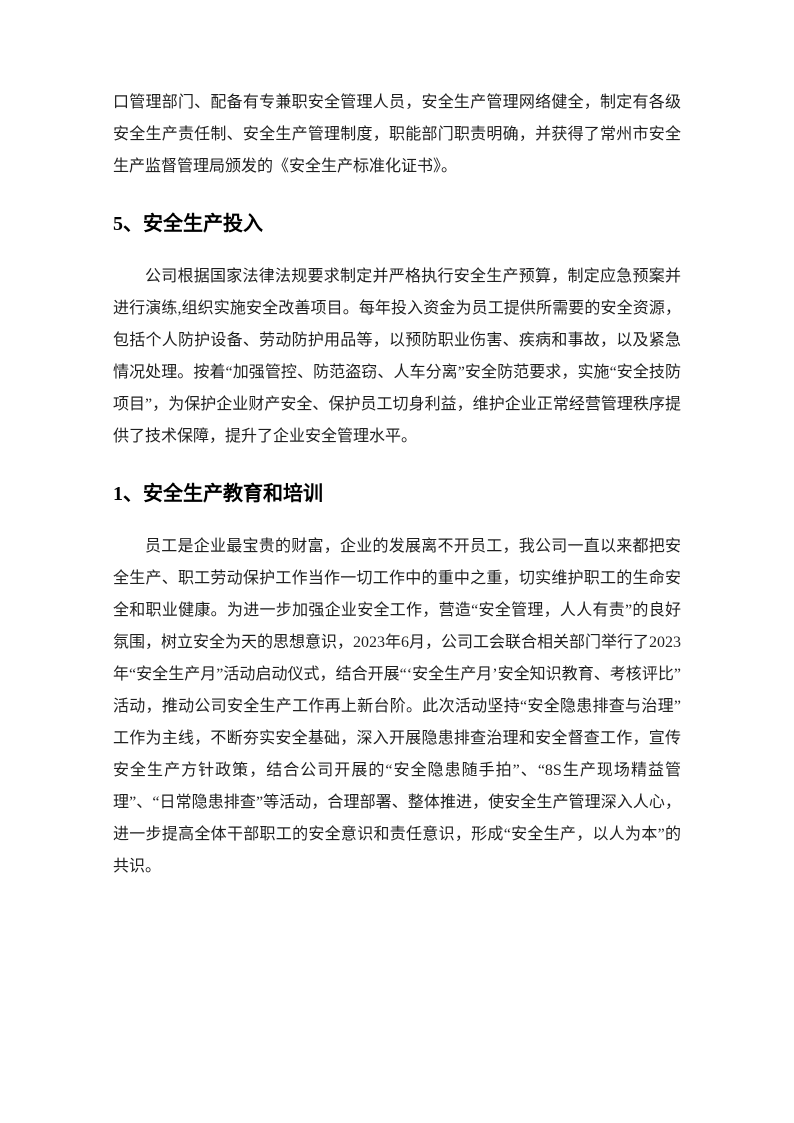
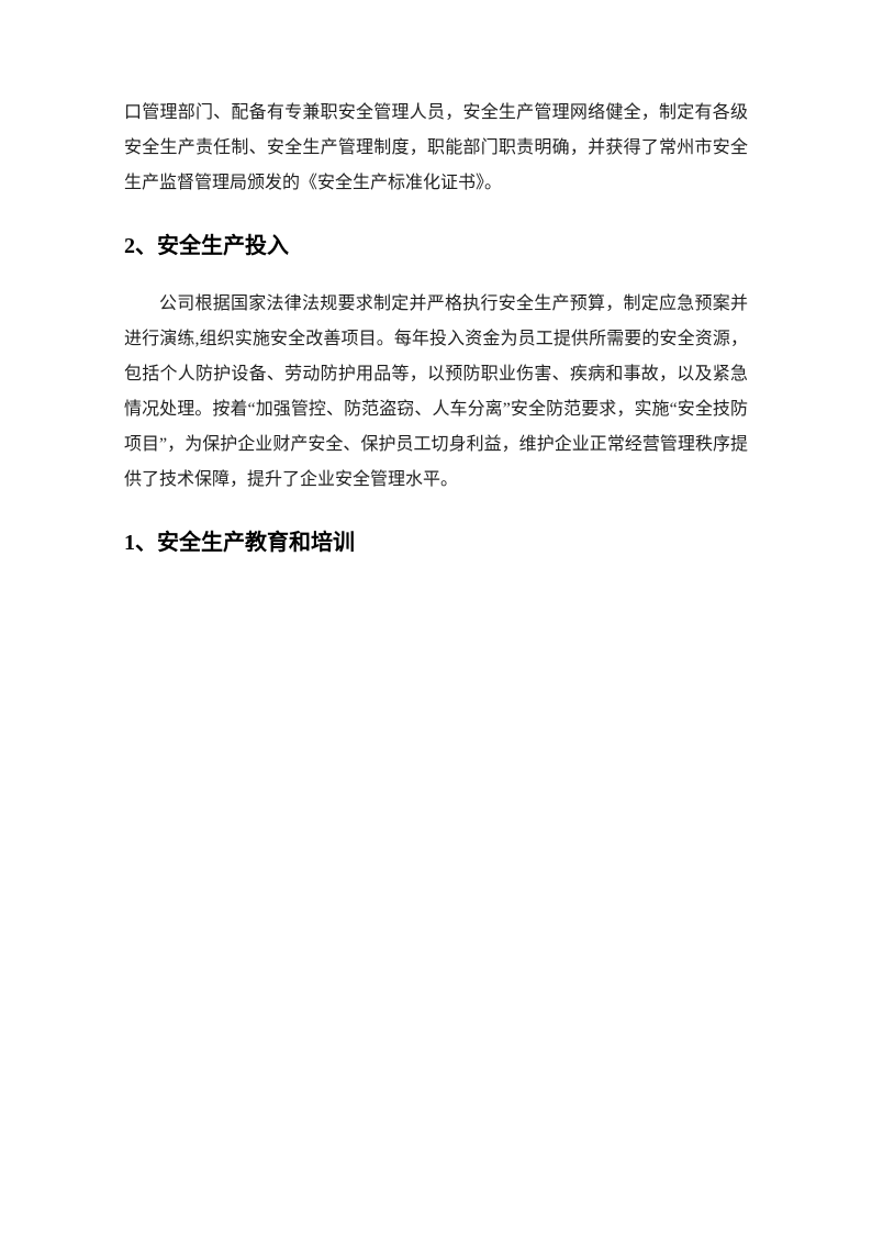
  口管理部门、配备有专兼职安全管理人员，安全生产管理网络健全，制定有各级安全生产责任制、安全生产管理制度，职能部门职责明确，并获得了常州市安全生产监督管理局颁发的《安全生产标准化证书》。
- 5、安全生产投入
+ 2、安全生产投入
  公司根据国家法律法规要求制定并严格执行安全生产预算，制定应急预案并进行演练,组织实施安全改善项目。每年投入资金为员工提供所需要的安全资源，包括个人防护设备、劳动防护用品等，以预防职业伤害、疾病和事故，以及紧急情况处理。按着“加强管控、防范盗窃、人车分离”安全防范要求，实施“安全技防项目”，为保护企业财产安全、保护员工切身利益，维护企业正常经营管理秩序提供了技术保障，提升了企业安全管理水平。
  1、安全生产教育和培训
- 员工是企业最宝贵的财富，企业的发展离不开员工，我公司一直以来都把安全生产、职工劳动保护工作当作一切工作中的重中之重，切实维护职工的生命安全和职业健康。为进一步加强企业安全工作，营造“安全管理，人人有责”的良好氛围，树立安全为天的思想意识，2023年6月，公司工会联合相关部门举行了2023年“安全生产月”活动启动仪式，结合开展“‘安全生产月’安全知识教育、考核评比”活动，推动公司安全生产工作再上新台阶。此次活动坚持“安全隐患排查与治理”工作为主线，不断夯实安全基础，深入开展隐患排查治理和安全督查工作，宣传安全生产方针政策，结合公司开展的“安全隐患随手拍”、“8S生产现场精益管理”、“日常隐患排查”等活动，合理部署、整体推进，使安全生产管理深入人心，进一步提高全体干部职工的安全意识和责任意识，形成“安全生产，以人为本”的共识。
